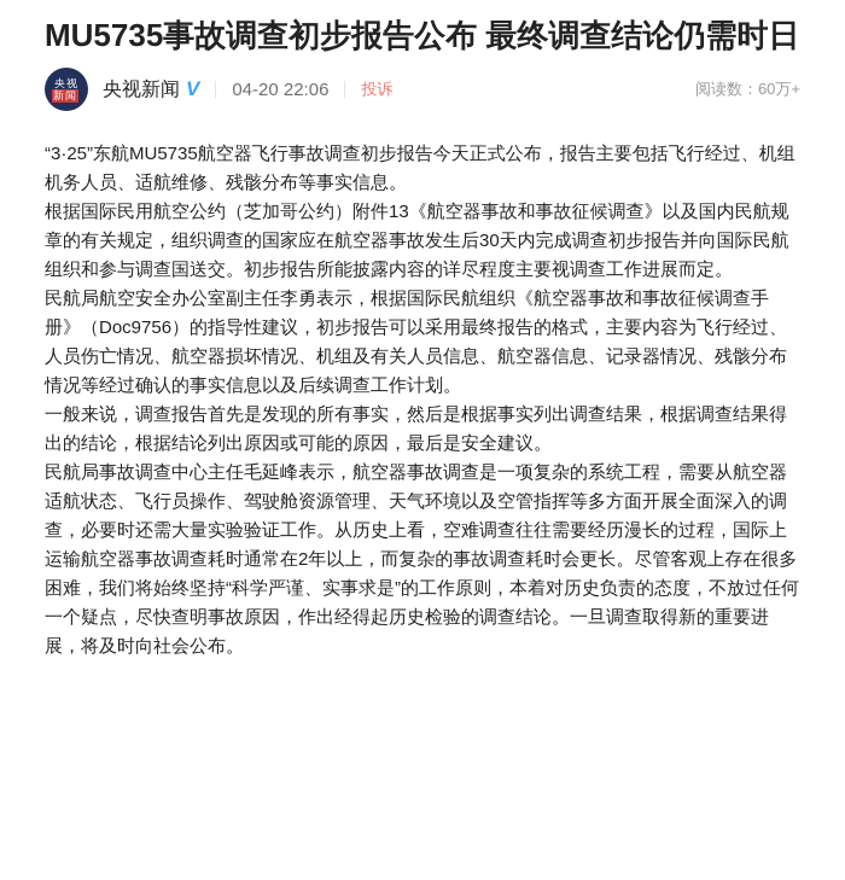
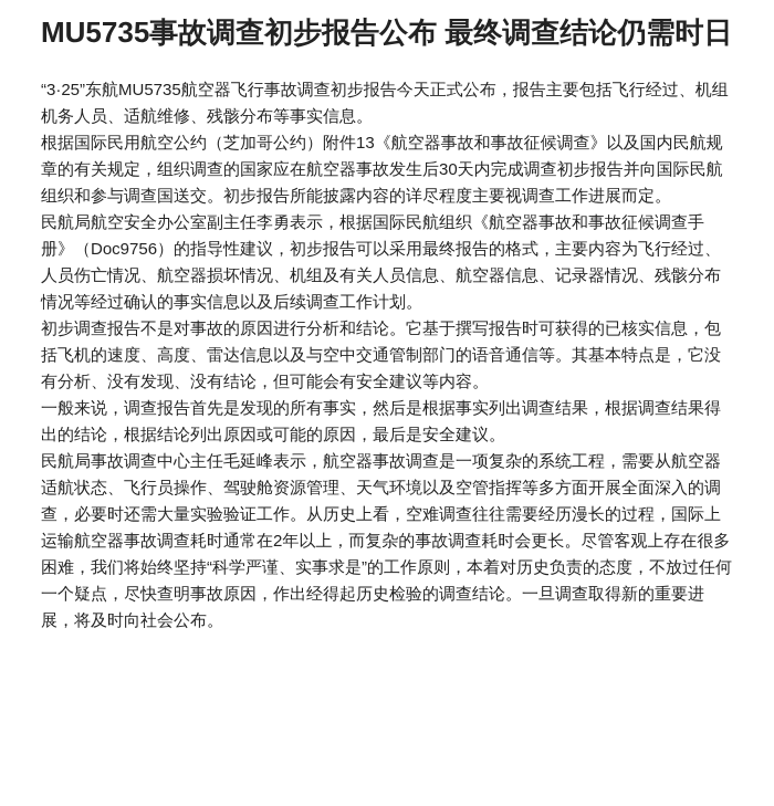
  MU5735事故调查初步报告公布 最终调查结论仍需时日
- 央视
- 新闻
- 央视新闻
- V
- 04-20 22:06
- 投诉
- 阅读数：60万+
  “3·25”东航MU5735航空器飞行事故调查初步报告今天正式公布，报告主要包括飞行经过、机组机务人员、适航维修、残骸分布等事实信息。
  根据国际民用航空公约（芝加哥公约）附件13《航空器事故和事故征候调查》以及国内民航规章的有关规定，组织调查的国家应在航空器事故发生后30天内完成调查初步报告并向国际民航组织和参与调查国送交。初步报告所能披露内容的详尽程度主要视调查工作进展而定。
  民航局航空安全办公室副主任李勇表示，根据国际民航组织《航空器事故和事故征候调查手册》（Doc9756）的指导性建议，初步报告可以采用最终报告的格式，主要内容为飞行经过、人员伤亡情况、航空器损坏情况、机组及有关人员信息、航空器信息、记录器情况、残骸分布情况等经过确认的事实信息以及后续调查工作计划。
+ 初步调查报告不是对事故的原因进行分析和结论。它基于撰写报告时可获得的已核实信息，包括飞机的速度、高度、雷达信息以及与空中交通管制部门的语音通信等。其基本特点是，它没有分析、没有发现、没有结论，但可能会有安全建议等内容。
  一般来说，调查报告首先是发现的所有事实，然后是根据事实列出调查结果，根据调查结果得出的结论，根据结论列出原因或可能的原因，最后是安全建议。
  民航局事故调查中心主任毛延峰表示，航空器事故调查是一项复杂的系统工程，需要从航空器适航状态、飞行员操作、驾驶舱资源管理、天气环境以及空管指挥等多方面开展全面深入的调查，必要时还需大量实验验证工作。从历史上看，空难调查往往需要经历漫长的过程，国际上运输航空器事故调查耗时通常在2年以上，而复杂的事故调查耗时会更长。尽管客观上存在很多困难，我们将始终坚持“科学严谨、实事求是”的工作原则，本着对历史负责的态度，不放过任何一个疑点，尽快查明事故原因，作出经得起历史检验的调查结论。一旦调查取得新的重要进展，将及时向社会公布。
